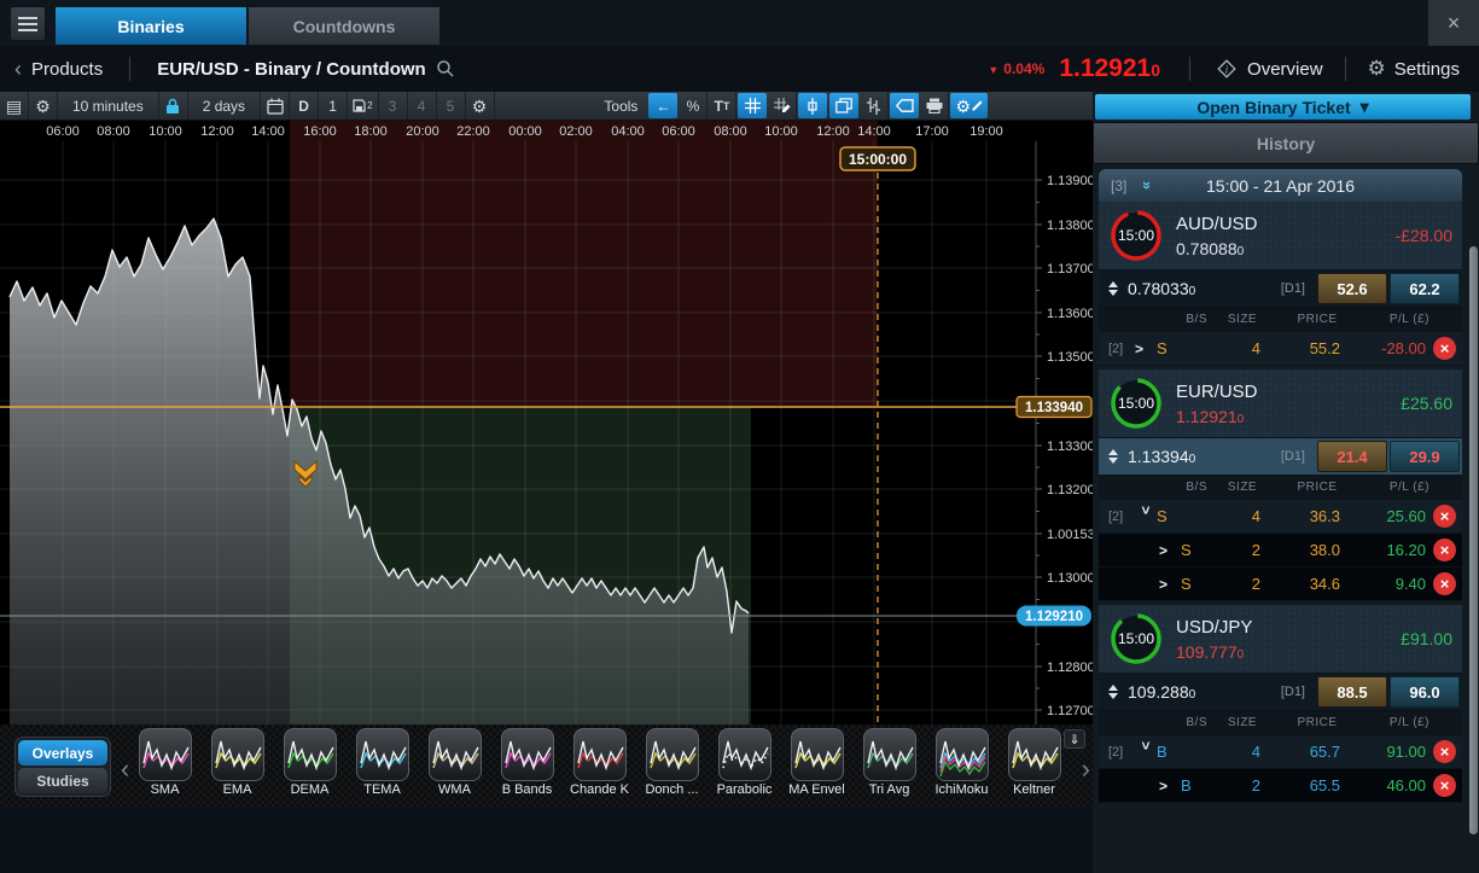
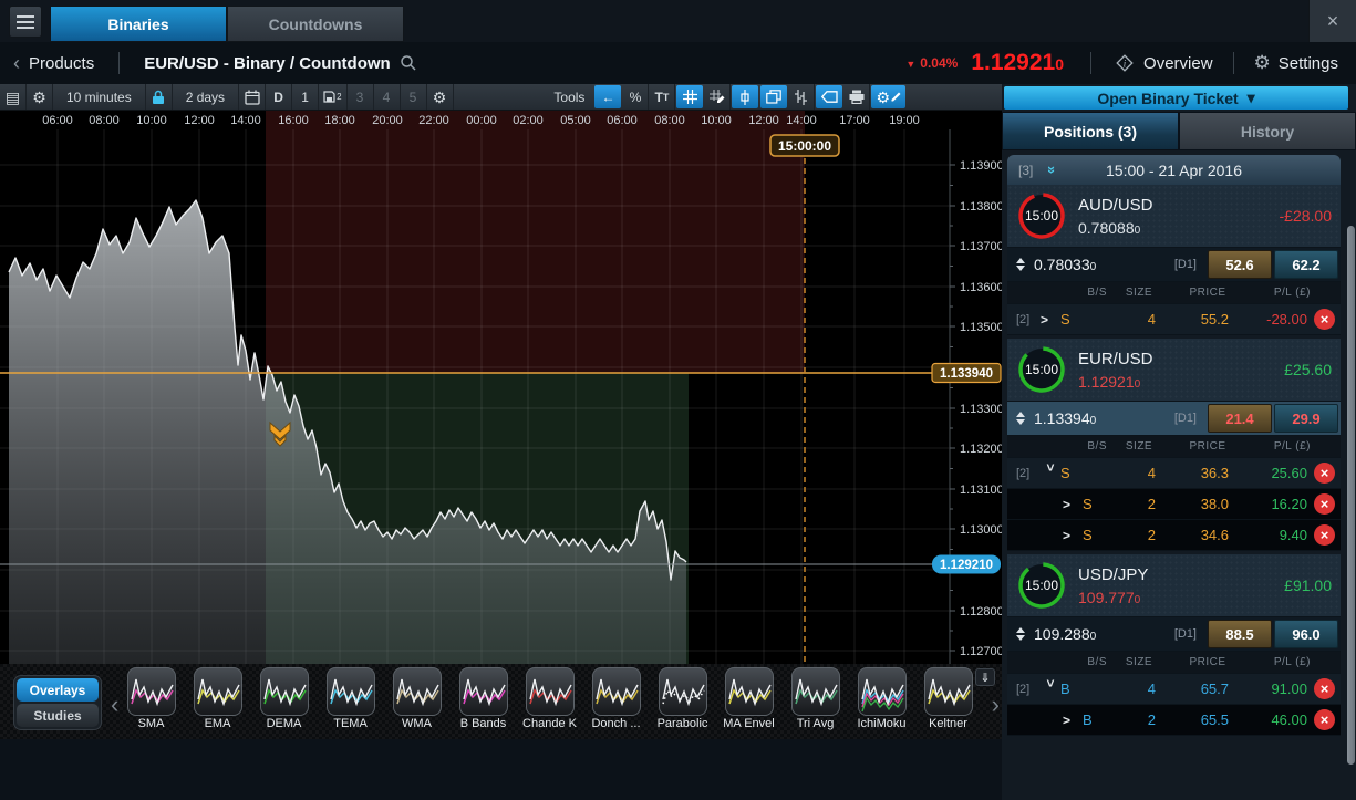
  Binaries
  Countdowns
  ×
  ‹
  Products
  EUR/USD - Binary / Countdown
  ▼ 0.04%
  1.129210
  i
  Overview
  ⚙
  Settings
  ▤
  ⚙
  10 minutes
  2 days
  D
  1
  2
  3
  4
  5
  ⚙
  Tools
  ←
  %
  T
  T
  ⚙
  1.13900
  1.13800
  1.13700
  1.13600
  1.13500
  1.13300
  1.13200
- 1.00153
+ 1.13100
  1.13000
  1.12800
  1.12700
  06:00
  08:00
  10:00
  12:00
  14:00
  16:00
  18:00
  20:00
  22:00
  00:00
  02:00
- 04:00
+ 05:00
  06:00
  08:00
  10:00
  12:00
  14:00
  17:00
  19:00
  15:00:00
  1.133940
  1.129210
  Overlays
  Studies
  ‹
  SMA
  EMA
  DEMA
  TEMA
  WMA
  B Bands
  Chande K
  Donch ...
  Parabolic
  MA Envel
  Tri Avg
  IchiMoku
  Keltner
  ›
  ⇓
  Open Binary Ticket
  ▾
+ Positions (3)
  History
  [3]
  15:00 - 21 Apr 2016
  15:00
  AUD/USD
  0.780880
  -£28.00
  0.780330
  [D1]
  52.6
  62.2
  B/S
  SIZE
  PRICE
  P/L (£)
  [2]
  >
  S
  4
  55.2
  -28.00
  ×
  15:00
  EUR/USD
  1.129210
  £25.60
  1.133940
  [D1]
  21.4
  29.9
  B/S
  SIZE
  PRICE
  P/L (£)
  [2]
  S
  4
  36.3
  25.60
  ×
  >
  S
  2
  38.0
  16.20
  ×
  >
  S
  2
  34.6
  9.40
  ×
  15:00
  USD/JPY
  109.7770
  £91.00
  109.2880
  [D1]
  88.5
  96.0
  B/S
  SIZE
  PRICE
  P/L (£)
  [2]
  B
  4
  65.7
  91.00
  ×
  >
  B
  2
  65.5
  46.00
  ×
